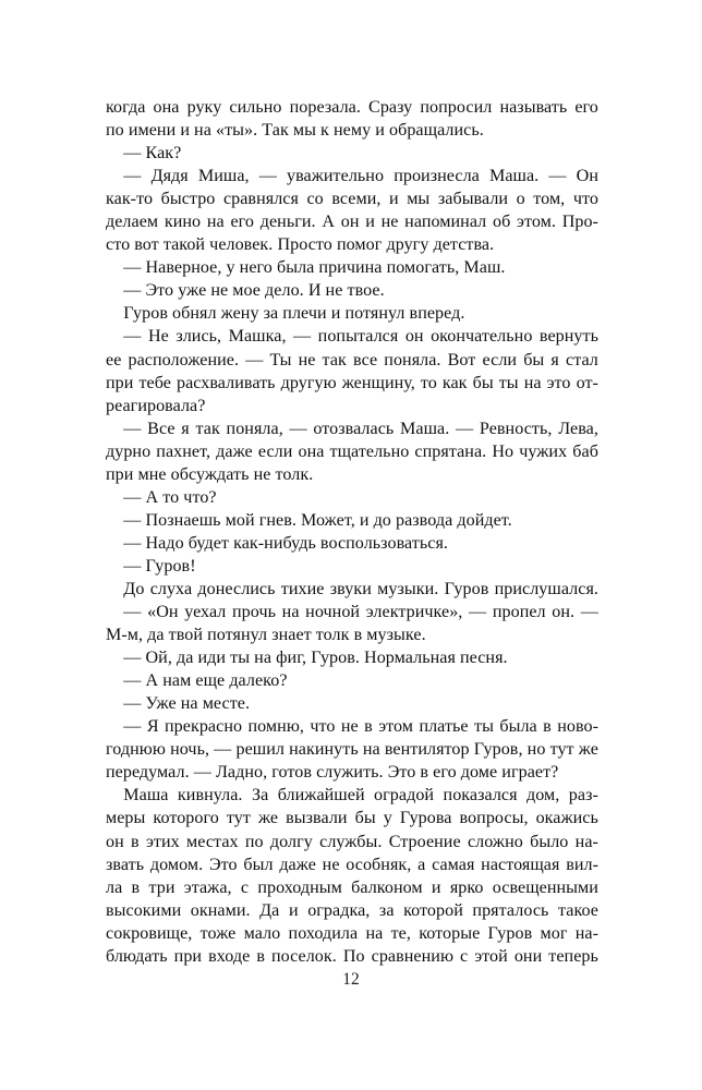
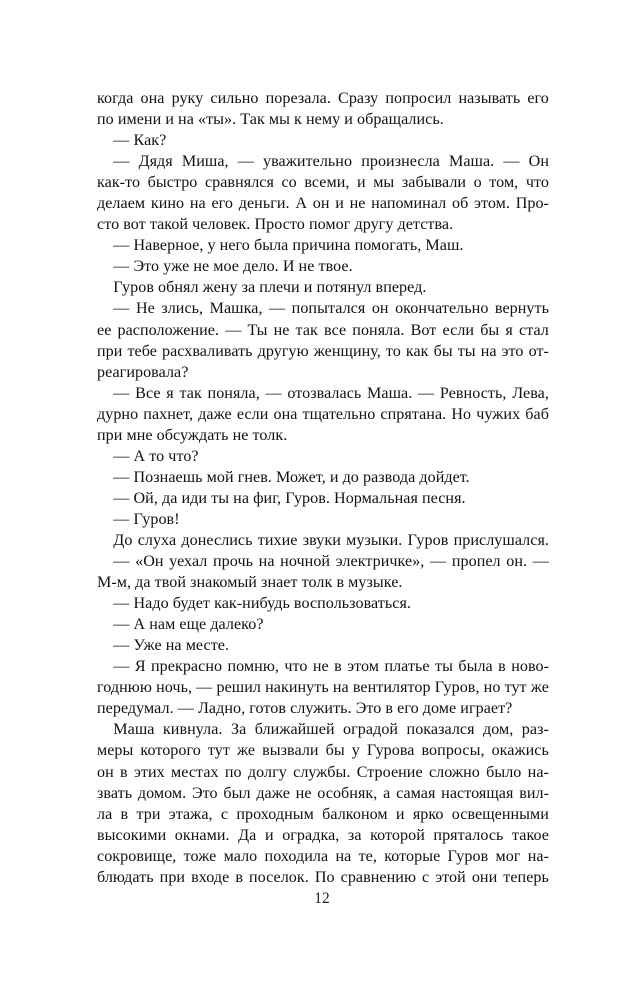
  когда
  она
  руку
  сильно
  порезала.
  Сразу
  попросил
  называть
  его
  по имени и на «ты». Так мы к нему и обращались.
  — Как?
  —
  Дядя
  Миша,
  —
  уважительно
  произнесла
  Маша.
  —
  Он
  как-то
  быстро
  сравнялся
  со
  всеми,
  и
  мы
  забывали
  о
  том,
  что
  делаем
  кино
  на
  его
  деньги.
  А
  он
  и
  не
  напоминал
  об
  этом.
  Про-
  сто вот такой человек. Просто помог другу детства.
  — Наверное, у него была причина помогать, Маш.
  — Это уже не мое дело. И не твое.
  Гуров обнял жену за плечи и потянул вперед.
  —
  Не
  злись,
  Машка,
  —
  попытался
  он
  окончательно
  вернуть
  ее
  расположение.
  —
  Ты
  не
  так
  все
  поняла.
  Вот
  если
  бы
  я
  стал
  при
  тебе
  расхваливать
  другую
  женщину,
  то
  как
  бы
  ты
  на
  это
  от-
  реагировала?
  —
  Все
  я
  так
  поняла,
  —
  отозвалась
  Маша.
  —
  Ревность,
  Лева,
  дурно
  пахнет,
  даже
  если
  она
  тщательно
  спрятана.
  Но
  чужих
  баб
  при мне обсуждать не толк.
  — А то что?
  — Познаешь мой гнев. Может, и до развода дойдет.
- — Надо будет как-нибудь воспользоваться.
+ — Ой, да иди ты на фиг, Гуров. Нормальная песня.
  — Гуров!
  До
  слуха
  донеслись
  тихие
  звуки
  музыки.
  Гуров
  прислушался.
  —
  «Он
  уехал
  прочь
  на
  ночной
  электричке»,
  —
  пропел
  он.
  —
- М-м, да твой потянул знает толк в музыке.
+ М-м, да твой знакомый знает толк в музыке.
- — Ой, да иди ты на фиг, Гуров. Нормальная песня.
+ — Надо будет как-нибудь воспользоваться.
  — А нам еще далеко?
  — Уже на месте.
  —
  Я
  прекрасно
  помню,
  что
  не
  в
  этом
  платье
  ты
  была
  в
  ново-
  годнюю
  ночь,
  —
  решил
  накинуть
  на
  вентилятор
  Гуров,
  но
  тут
  же
  передумал. — Ладно, готов служить. Это в его доме играет?
  Маша
  кивнула.
  За
  ближайшей
  оградой
  показался
  дом,
  раз-
  меры
  которого
  тут
  же
  вызвали
  бы
  у
  Гурова
  вопросы,
  окажись
  он
  в
  этих
  местах
  по
  долгу
  службы.
  Строение
  сложно
  было
  на-
  звать
  домом.
  Это
  был
  даже
  не
  особняк,
  а
  самая
  настоящая
  вил-
  ла
  в
  три
  этажа,
  с
  проходным
  балконом
  и
  ярко
  освещенными
  высокими
  окнами.
  Да
  и
  оградка,
  за
  которой
  пряталось
  такое
  сокровище,
  тоже
  мало
  походила
  на
  те,
  которые
  Гуров
  мог
  на-
  блюдать
  при
  входе
  в
  поселок.
  По
  сравнению
  с
  этой
  они
  теперь
  12
